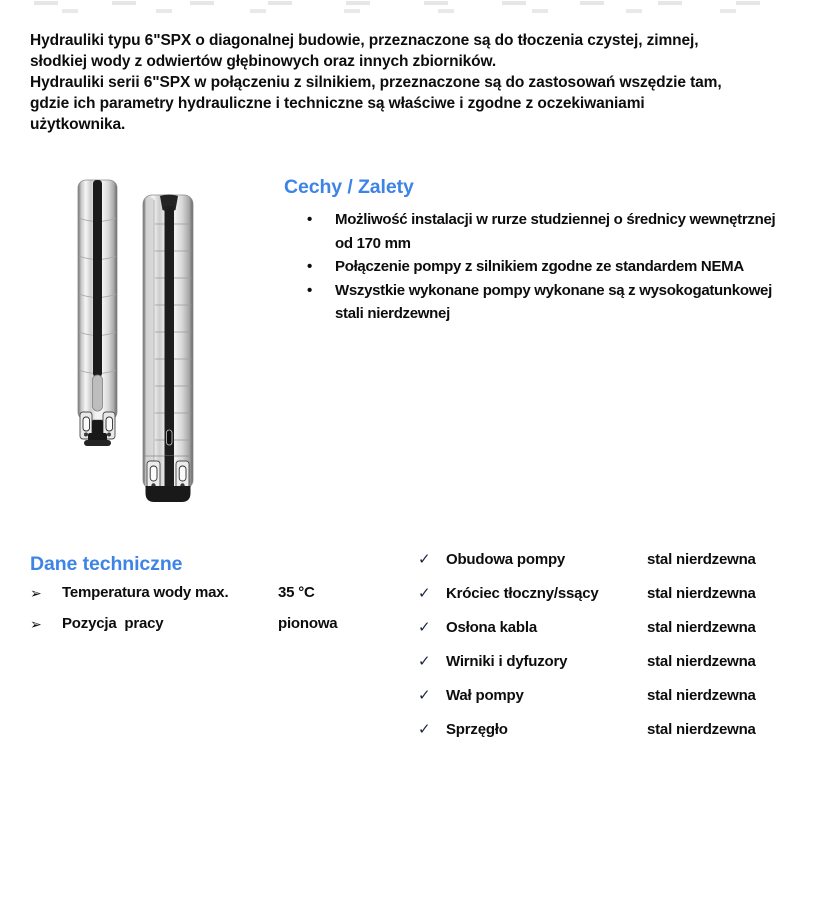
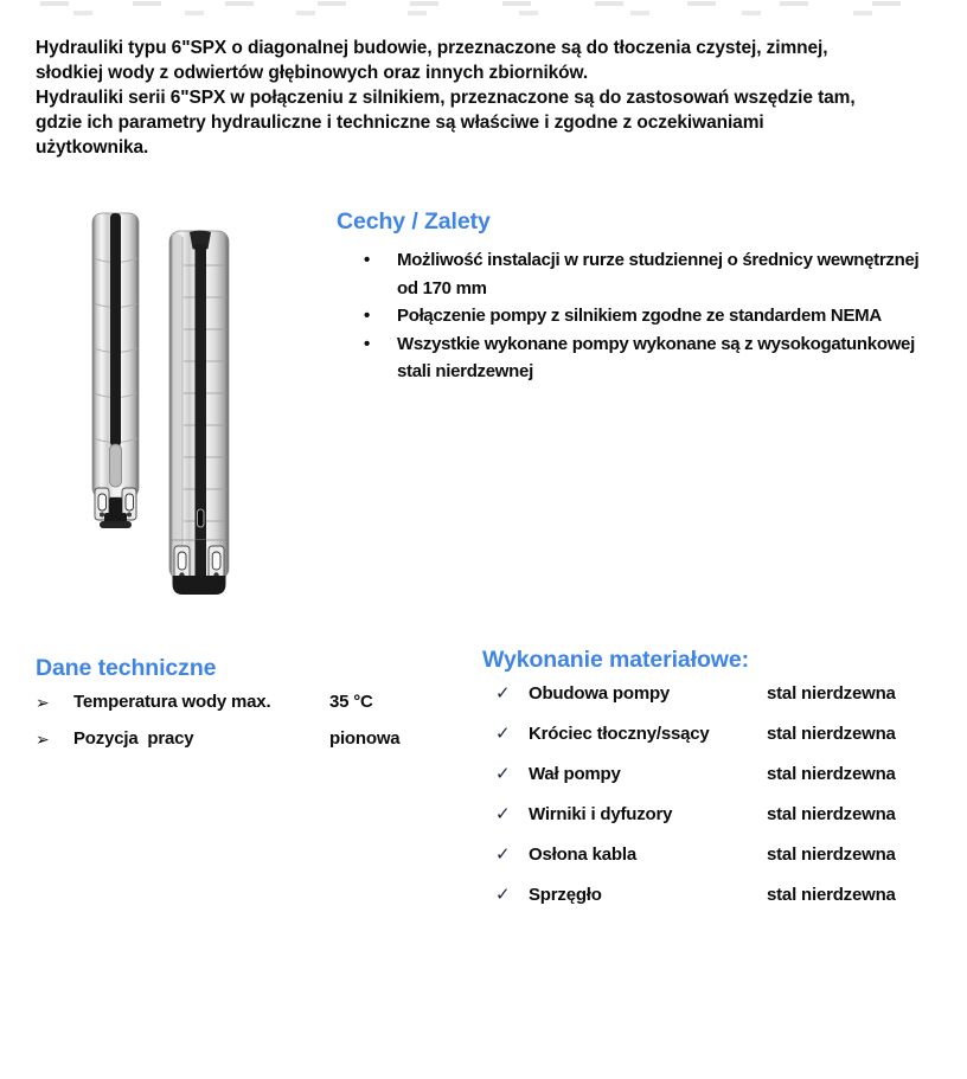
  Hydrauliki typu 6"SPX o diagonalnej budowie, przeznaczone są do tłoczenia czystej, zimnej,
  słodkiej wody z odwiertów głębinowych oraz innych zbiorników.
  Hydrauliki serii 6"SPX w połączeniu z silnikiem, przeznaczone są do zastosowań wszędzie tam,
  gdzie ich parametry hydrauliczne i techniczne są właściwe i zgodne z oczekiwaniami
  użytkownika.
  Cechy / Zalety
  •
  Możliwość instalacji w rurze studziennej o średnicy wewnętrznej
  od 170 mm
  •
  Połączenie pompy z silnikiem zgodne ze standardem NEMA
  •
  Wszystkie wykonane pompy wykonane są z wysokogatunkowej
  stali nierdzewnej
  Dane techniczne
  ➢
  Temperatura wody max.
  35 °C
  ➢
  Pozycja pracy
  pionowa
+ Wykonanie materiałowe:
  ✓
  Obudowa pompy
  stal nierdzewna
  ✓
  Króciec tłoczny/ssący
  stal nierdzewna
  ✓
- Osłona kabla
+ Wał pompy
  stal nierdzewna
  ✓
  Wirniki i dyfuzory
  stal nierdzewna
  ✓
- Wał pompy
+ Osłona kabla
  stal nierdzewna
  ✓
  Sprzęgło
  stal nierdzewna
